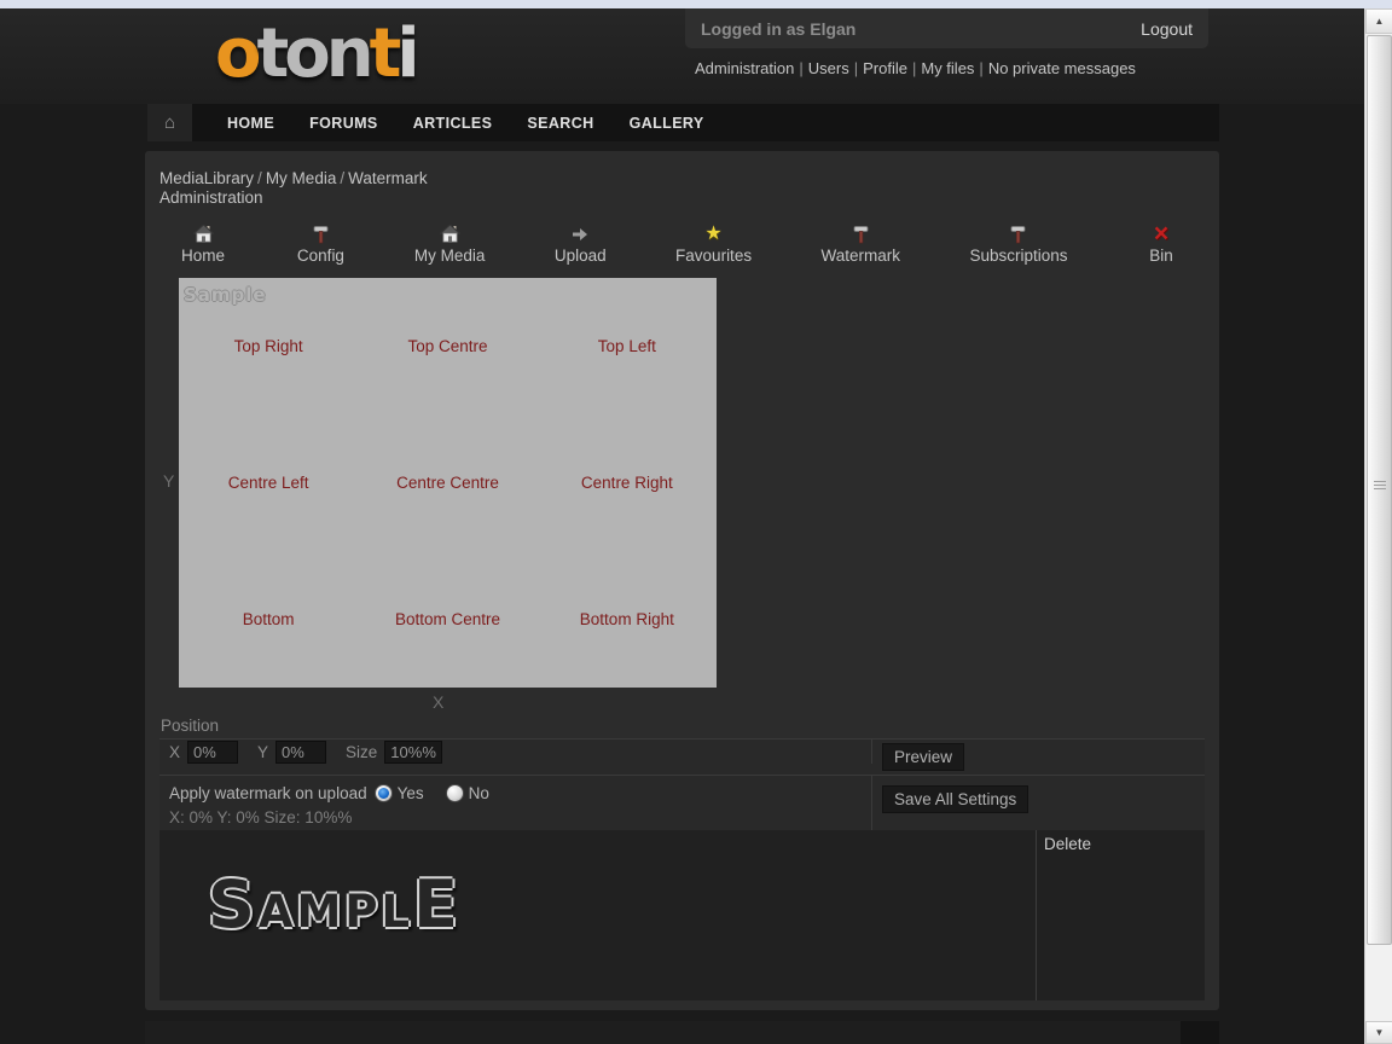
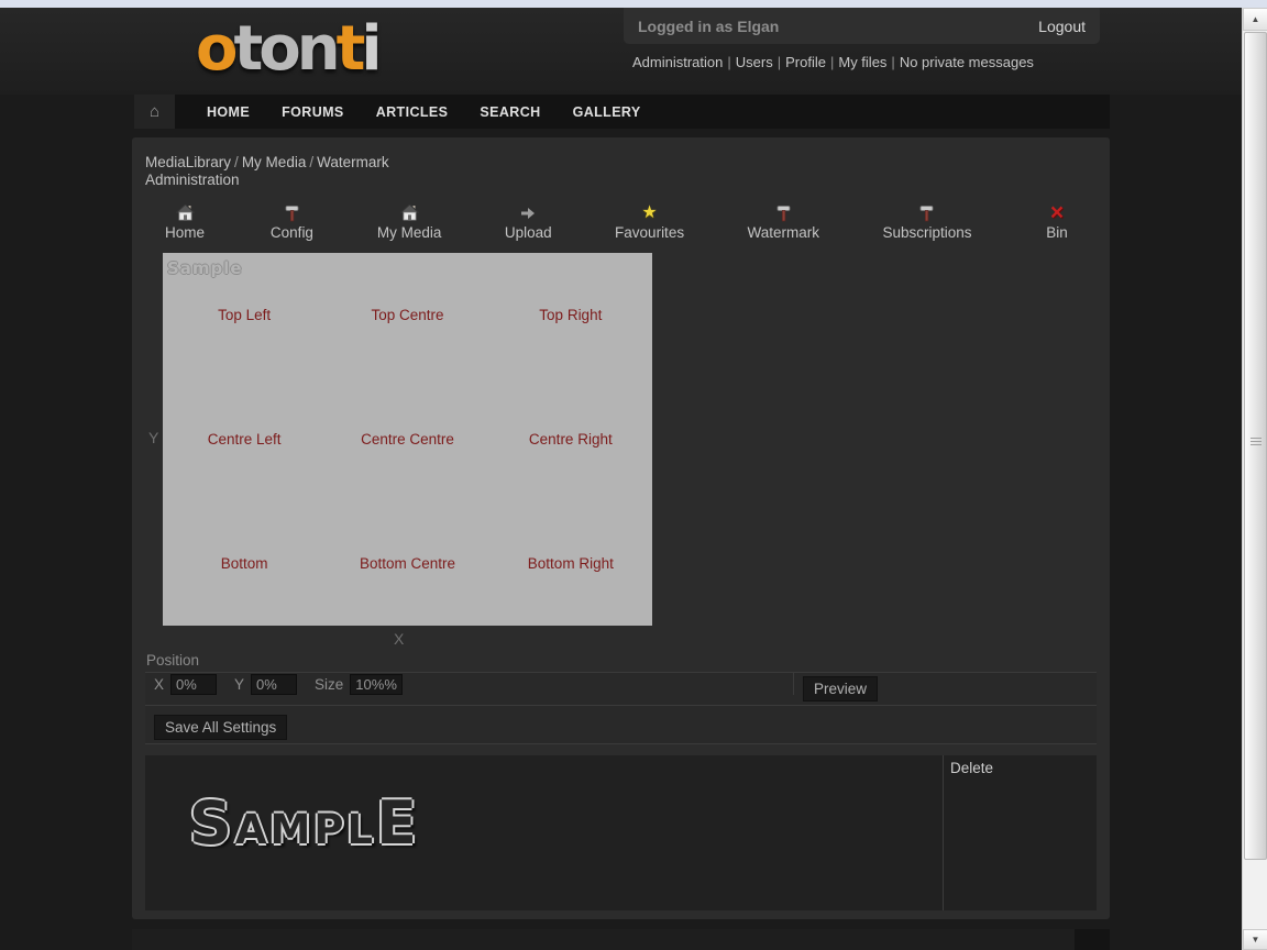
  otonti
  Logged in as Elgan
  Logout
  Administration | Users | Profile | My files | No private messages
  ⌂
  HOME
  FORUMS
  ARTICLES
  SEARCH
  GALLERY
  MediaLibrary / My Media / Watermark
  Administration
  Home
  Config
  My Media
  Upload
  ★
  Favourites
  Watermark
  Subscriptions
  ×
  Bin
- Top Right
+ Top Left
  Top Centre
- Top Left
+ Top Right
  Centre Left
  Centre Centre
  Centre Right
  Bottom
  Bottom Centre
  Bottom Right
  Sample
  Y
  X
  Position
  X
  0%
  Y
  0%
  Size
  10%%
  Preview
- Apply watermark on upload
- Yes
- No
- X: 0% Y: 0% Size: 10%%
  Save All Settings
  SAMPLE
  Delete
  ▲
  ▼
